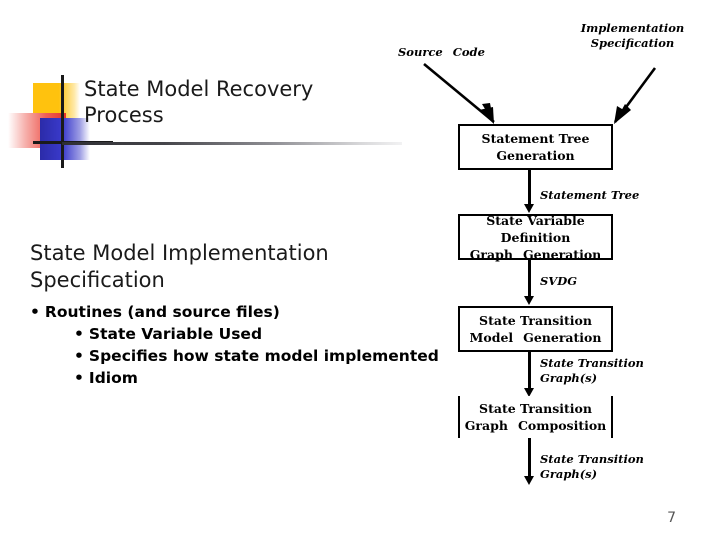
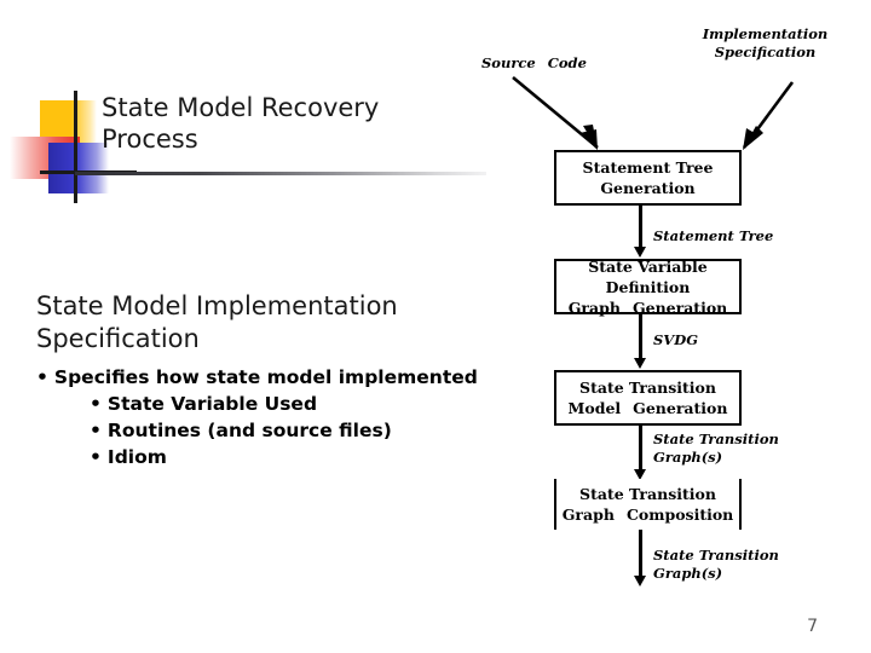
  State Model Recovery
  Process
  State Model Implementation
  Specification
- • Routines (and source files)
+ • Specifies how state model implemented
  • State Variable Used
- • Specifies how state model implemented
+ • Routines (and source files)
  • Idiom
  Source Code
  Implementation
  Specification
  Statement Tree
  Generation
  Statement Tree
  State Variable
  Definition
  Graph Generation
  SVDG
  State Transition
  Model Generation
  State Transition
  Graph(s)
  State Transition
  Graph Composition
  State Transition
  Graph(s)
  7
